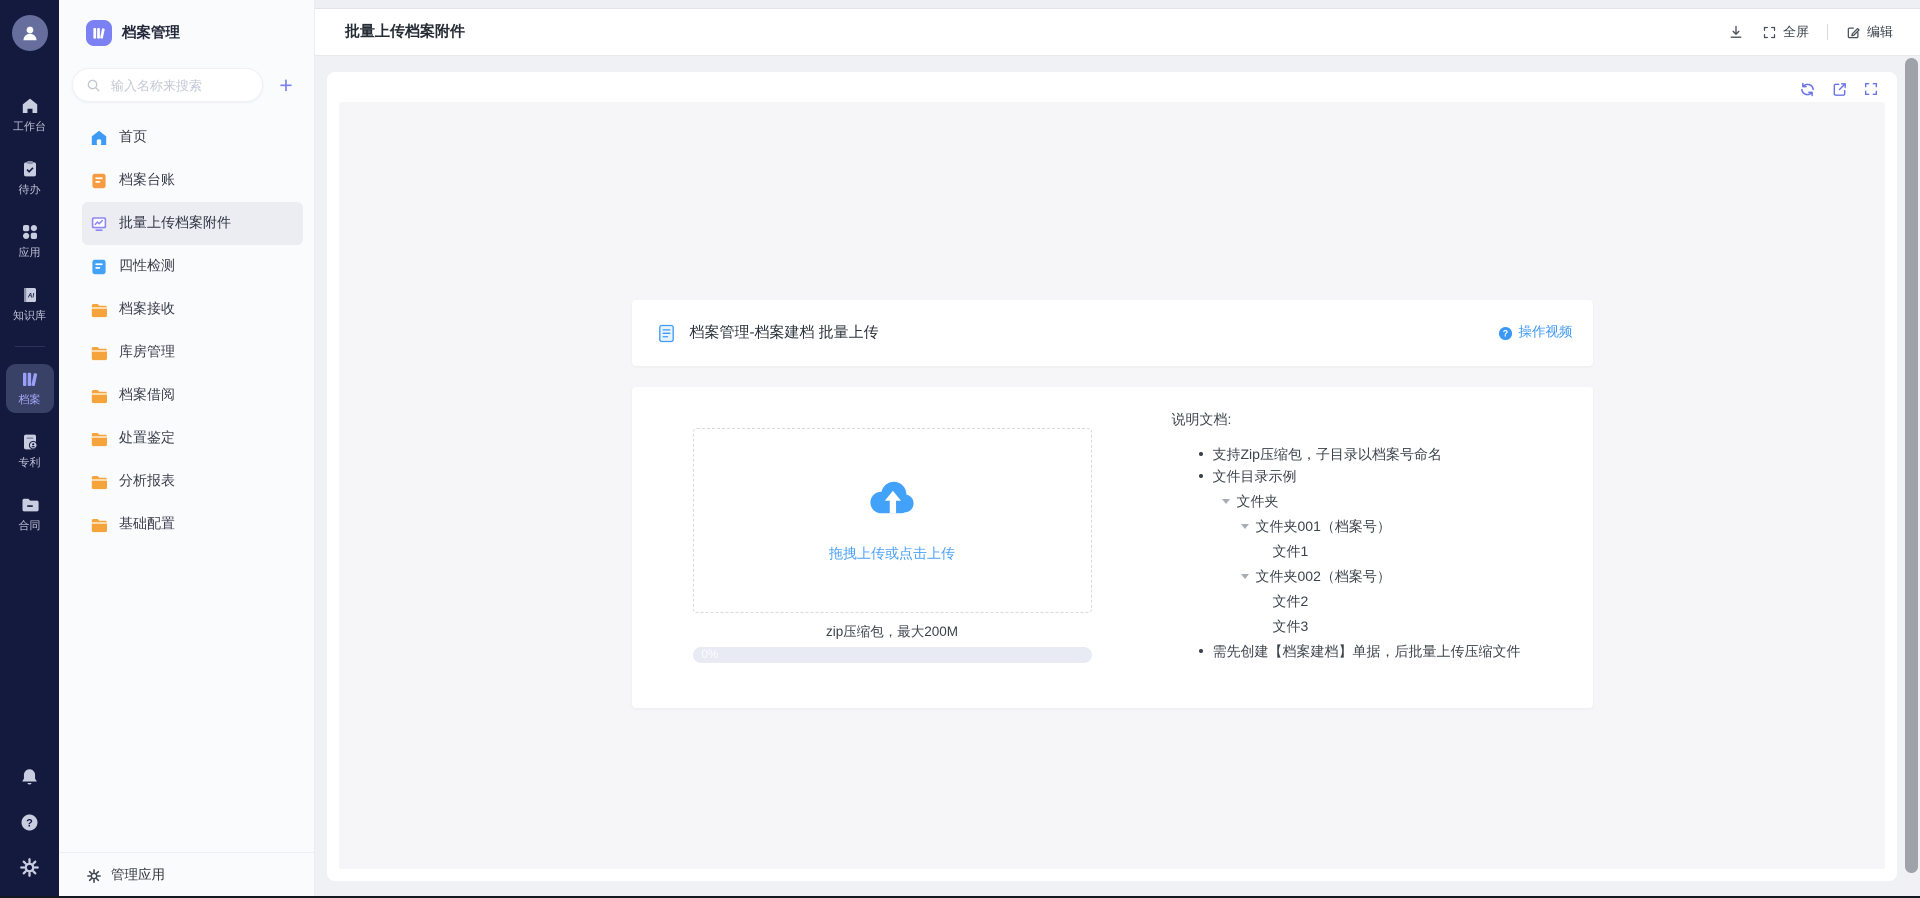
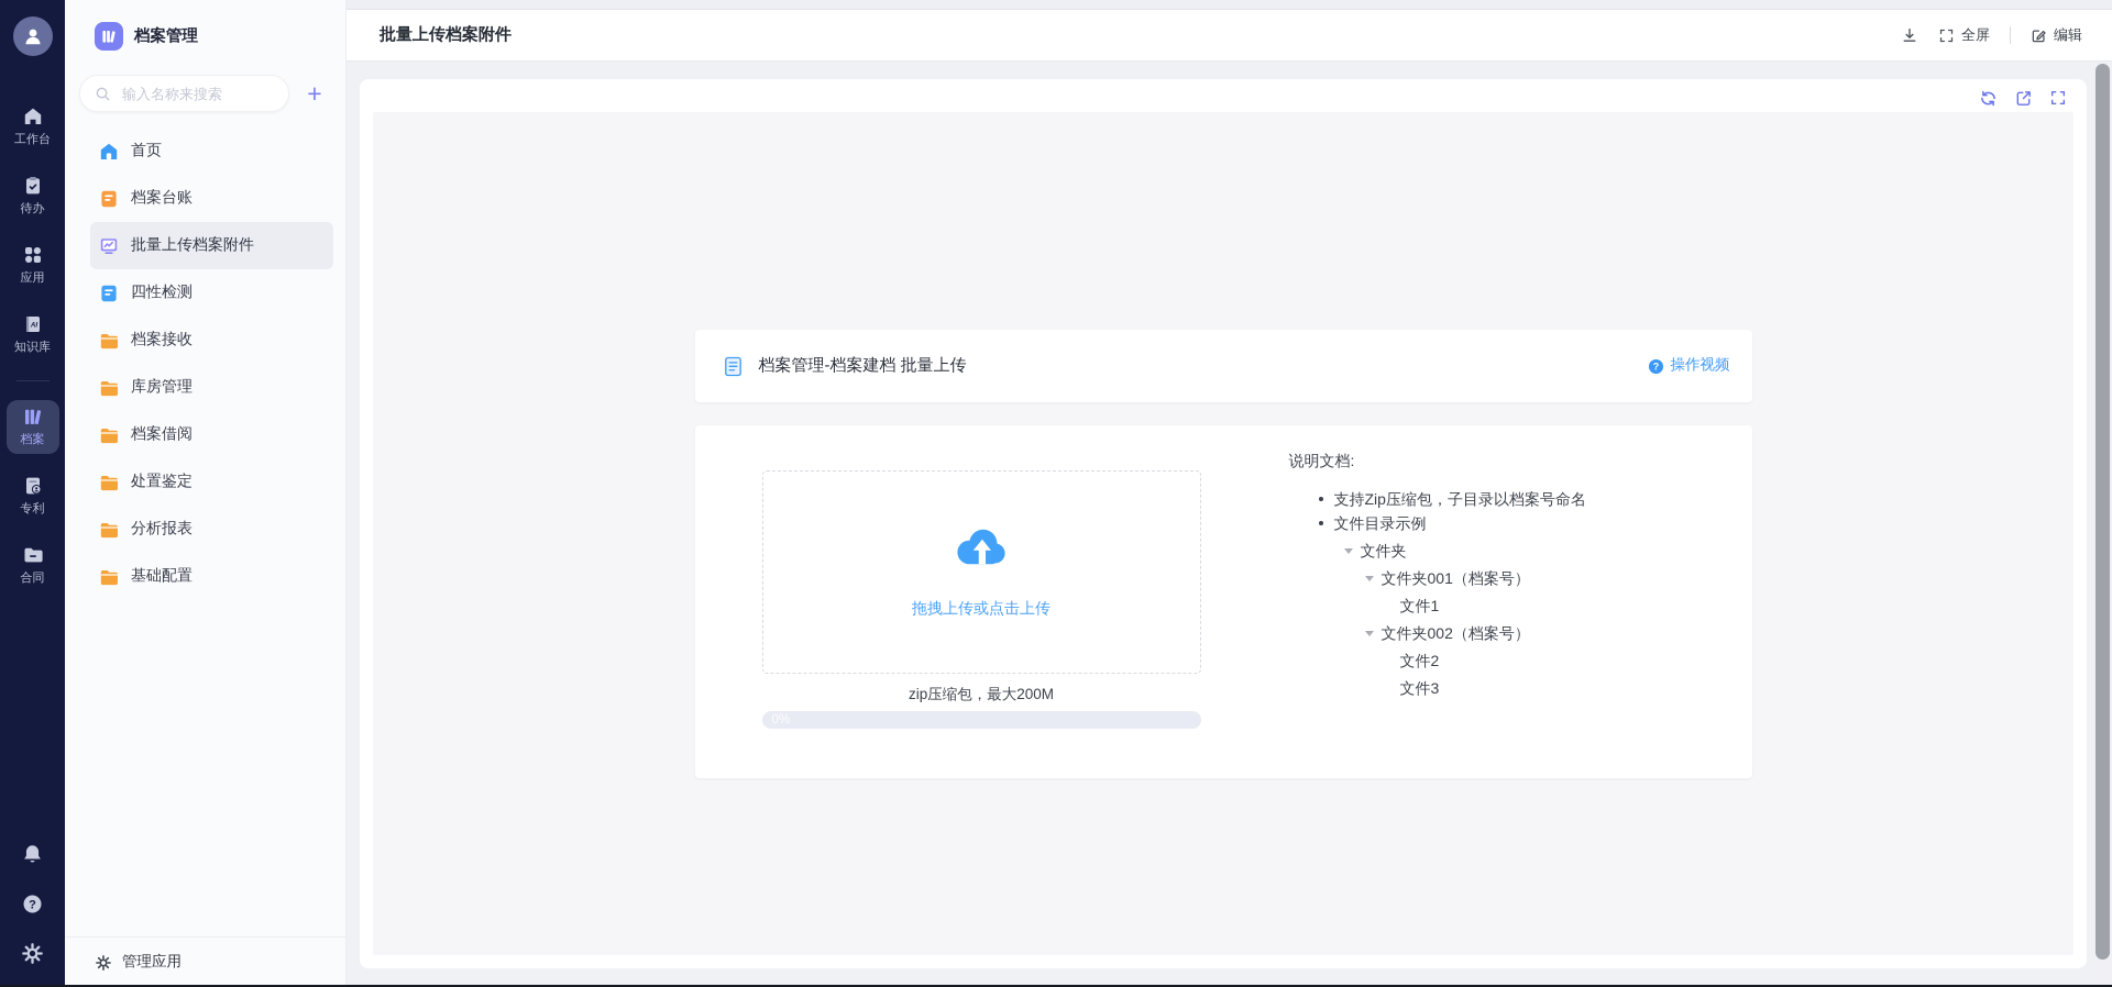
  工作台
  待办
  应用
  知识库
  档案
  专利
  合同
  ?
  档案管理
  输入名称来搜索
  +
  首页
  档案台账
  批量上传档案附件
  四性检测
  档案接收
  库房管理
  档案借阅
  处置鉴定
  分析报表
  基础配置
  管理应用
  批量上传档案附件
  全屏
  编辑
  档案管理-档案建档 批量上传
  ?
  操作视频
  拖拽上传或点击上传
  zip压缩包，最大200M
  说明文档:
  支持Zip压缩包，子目录以档案号命名
  文件目录示例
  文件夹
  文件夹001（档案号）
  文件1
  文件夹002（档案号）
  文件2
  文件3
- 需先创建【档案建档】单据，后批量上传压缩文件
